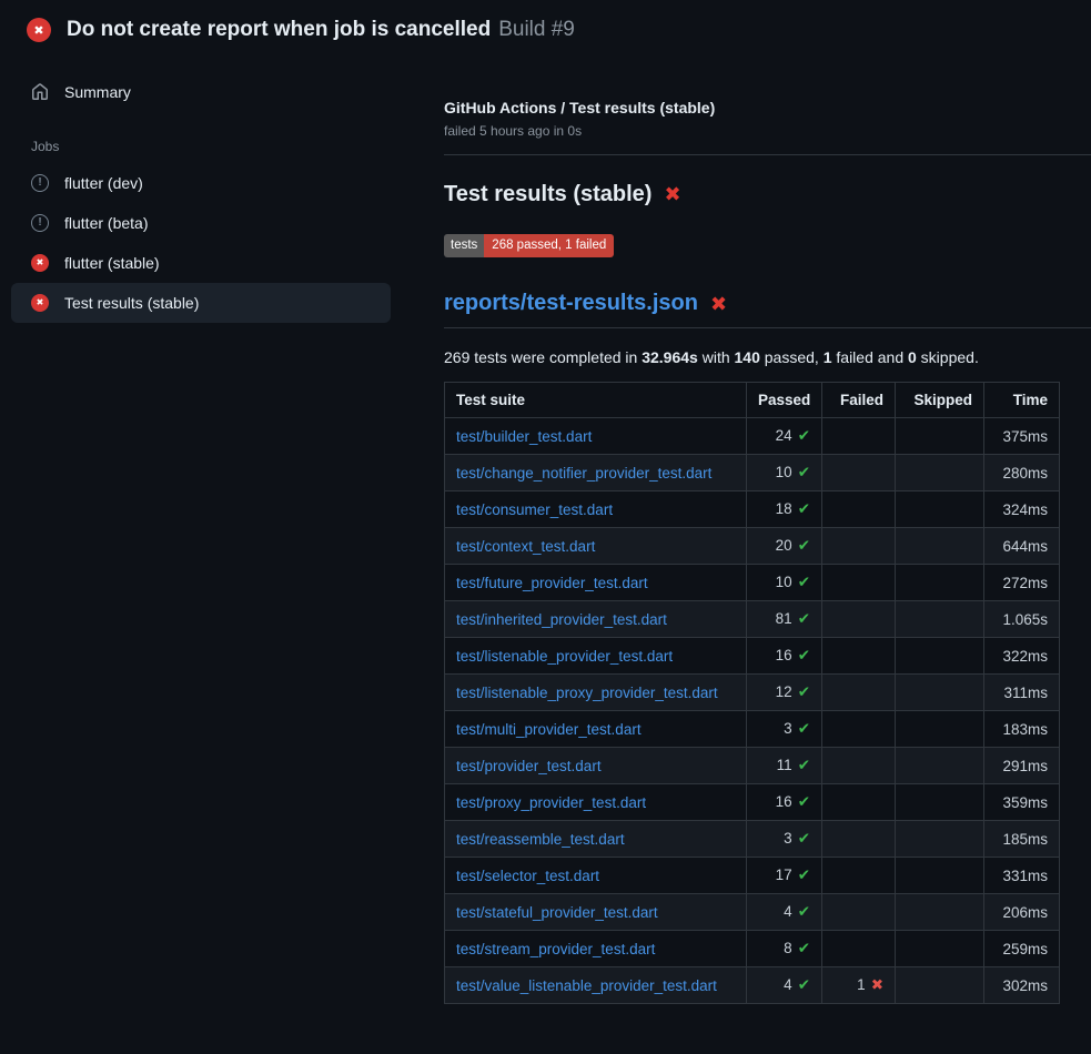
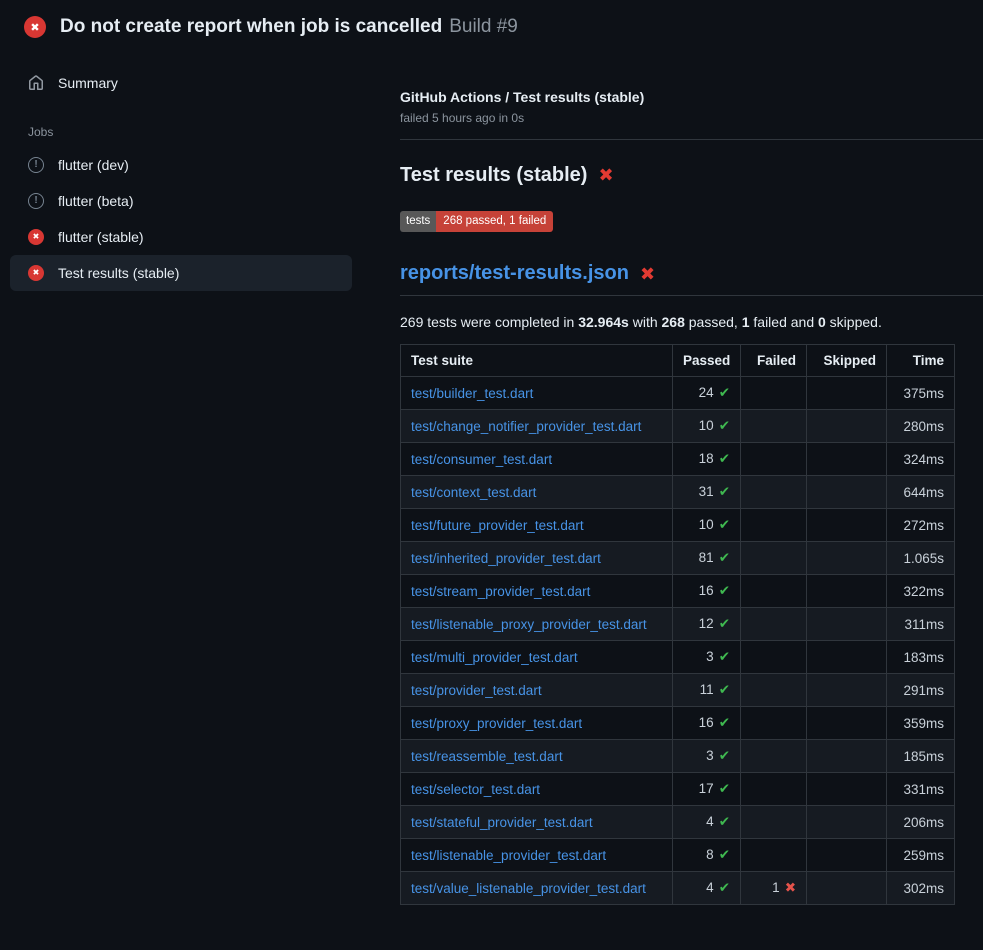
  ✖
  Do not create report when job is cancelled Build #9
  Summary
  Jobs
  !
  flutter (dev)
  !
  flutter (beta)
  ✖
  flutter (stable)
  ✖
  Test results (stable)
  GitHub Actions / Test results (stable)
  failed 5 hours ago in 0s
  Test results (stable)
  ✖
  tests
  268 passed, 1 failed
  reports/test-results.json
  ✖
- 269 tests were completed in 32.964s with 140 passed, 1 failed and 0 skipped.
+ 269 tests were completed in 32.964s with 268 passed, 1 failed and 0 skipped.
  Test suite	Passed	Failed	Skipped	Time
  test/builder_test.dart	24 ✔			375ms
  test/change_notifier_provider_test.dart	10 ✔			280ms
  test/consumer_test.dart	18 ✔			324ms
- test/context_test.dart	20 ✔			644ms
+ test/context_test.dart	31 ✔			644ms
  test/future_provider_test.dart	10 ✔			272ms
  test/inherited_provider_test.dart	81 ✔			1.065s
- test/listenable_provider_test.dart	16 ✔			322ms
+ test/stream_provider_test.dart	16 ✔			322ms
  test/listenable_proxy_provider_test.dart	12 ✔			311ms
  test/multi_provider_test.dart	3 ✔			183ms
  test/provider_test.dart	11 ✔			291ms
  test/proxy_provider_test.dart	16 ✔			359ms
  test/reassemble_test.dart	3 ✔			185ms
  test/selector_test.dart	17 ✔			331ms
  test/stateful_provider_test.dart	4 ✔			206ms
- test/stream_provider_test.dart	8 ✔			259ms
+ test/listenable_provider_test.dart	8 ✔			259ms
  test/value_listenable_provider_test.dart	4 ✔	1 ✖		302ms
